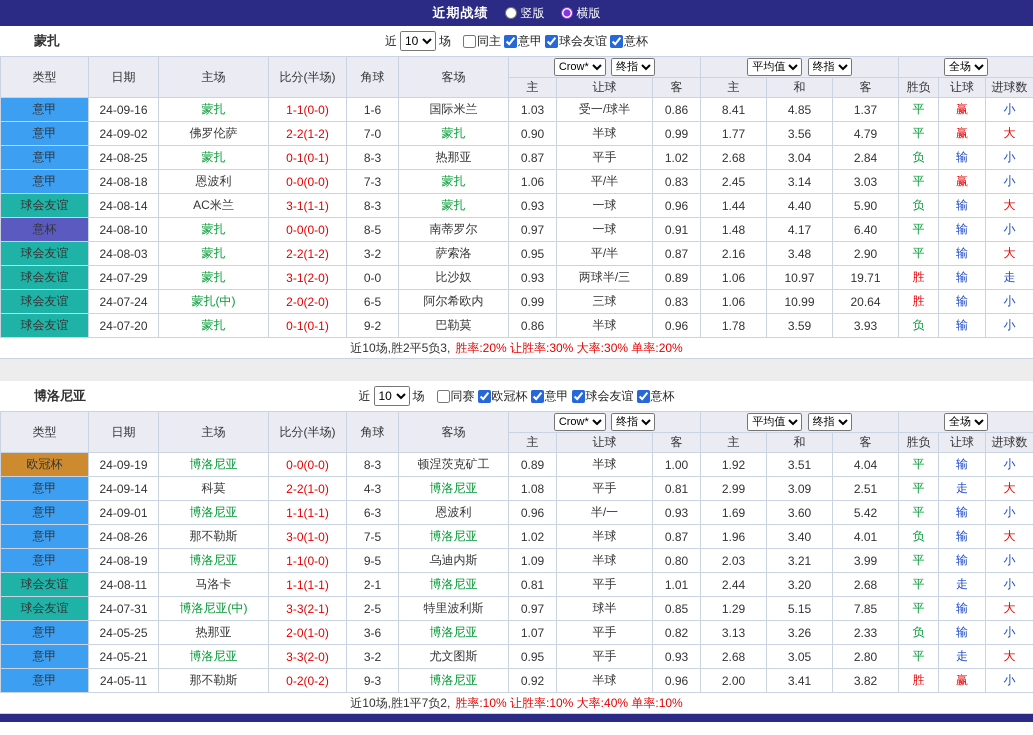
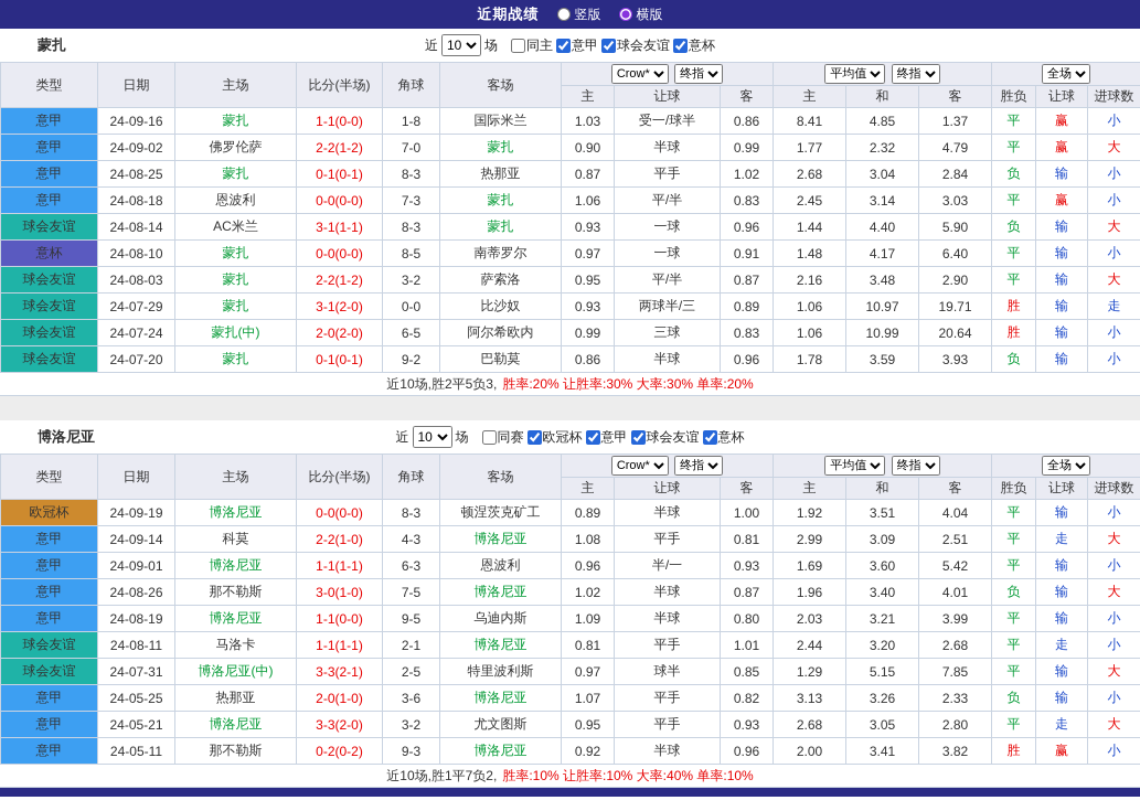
  近期战绩
  竖版
  横版
  蒙扎
  近
  10
  场
  同主
  意甲
  球会友谊
  意杯
  类型	日期	主场	比分(半场)	角球	客场	Crow* 终指	平均值 终指	全场
  主	让球	客	主	和	客	胜负	让球	进球数
- 意甲	24-09-16	蒙扎	1-1(0-0)	1-6	国际米兰	1.03	受一/球半	0.86	8.41	4.85	1.37	平	赢	小
+ 意甲	24-09-16	蒙扎	1-1(0-0)	1-8	国际米兰	1.03	受一/球半	0.86	8.41	4.85	1.37	平	赢	小
- 意甲	24-09-02	佛罗伦萨	2-2(1-2)	7-0	蒙扎	0.90	半球	0.99	1.77	3.56	4.79	平	赢	大
+ 意甲	24-09-02	佛罗伦萨	2-2(1-2)	7-0	蒙扎	0.90	半球	0.99	1.77	2.32	4.79	平	赢	大
  意甲	24-08-25	蒙扎	0-1(0-1)	8-3	热那亚	0.87	平手	1.02	2.68	3.04	2.84	负	输	小
  意甲	24-08-18	恩波利	0-0(0-0)	7-3	蒙扎	1.06	平/半	0.83	2.45	3.14	3.03	平	赢	小
  球会友谊	24-08-14	AC米兰	3-1(1-1)	8-3	蒙扎	0.93	一球	0.96	1.44	4.40	5.90	负	输	大
  意杯	24-08-10	蒙扎	0-0(0-0)	8-5	南蒂罗尔	0.97	一球	0.91	1.48	4.17	6.40	平	输	小
  球会友谊	24-08-03	蒙扎	2-2(1-2)	3-2	萨索洛	0.95	平/半	0.87	2.16	3.48	2.90	平	输	大
  球会友谊	24-07-29	蒙扎	3-1(2-0)	0-0	比沙奴	0.93	两球半/三	0.89	1.06	10.97	19.71	胜	输	走
  球会友谊	24-07-24	蒙扎(中)	2-0(2-0)	6-5	阿尔希欧内	0.99	三球	0.83	1.06	10.99	20.64	胜	输	小
  球会友谊	24-07-20	蒙扎	0-1(0-1)	9-2	巴勒莫	0.86	半球	0.96	1.78	3.59	3.93	负	输	小
  近10场,胜2平5负3,
  胜率:20% 让胜率:30% 大率:30% 单率:20%
  博洛尼亚
  近
  10
  场
  同赛
  欧冠杯
  意甲
  球会友谊
  意杯
  类型	日期	主场	比分(半场)	角球	客场	Crow* 终指	平均值 终指	全场
  主	让球	客	主	和	客	胜负	让球	进球数
  欧冠杯	24-09-19	博洛尼亚	0-0(0-0)	8-3	顿涅茨克矿工	0.89	半球	1.00	1.92	3.51	4.04	平	输	小
  意甲	24-09-14	科莫	2-2(1-0)	4-3	博洛尼亚	1.08	平手	0.81	2.99	3.09	2.51	平	走	大
  意甲	24-09-01	博洛尼亚	1-1(1-1)	6-3	恩波利	0.96	半/一	0.93	1.69	3.60	5.42	平	输	小
  意甲	24-08-26	那不勒斯	3-0(1-0)	7-5	博洛尼亚	1.02	半球	0.87	1.96	3.40	4.01	负	输	大
  意甲	24-08-19	博洛尼亚	1-1(0-0)	9-5	乌迪内斯	1.09	半球	0.80	2.03	3.21	3.99	平	输	小
  球会友谊	24-08-11	马洛卡	1-1(1-1)	2-1	博洛尼亚	0.81	平手	1.01	2.44	3.20	2.68	平	走	小
  球会友谊	24-07-31	博洛尼亚(中)	3-3(2-1)	2-5	特里波利斯	0.97	球半	0.85	1.29	5.15	7.85	平	输	大
  意甲	24-05-25	热那亚	2-0(1-0)	3-6	博洛尼亚	1.07	平手	0.82	3.13	3.26	2.33	负	输	小
  意甲	24-05-21	博洛尼亚	3-3(2-0)	3-2	尤文图斯	0.95	平手	0.93	2.68	3.05	2.80	平	走	大
  意甲	24-05-11	那不勒斯	0-2(0-2)	9-3	博洛尼亚	0.92	半球	0.96	2.00	3.41	3.82	胜	赢	小
  近10场,胜1平7负2,
  胜率:10% 让胜率:10% 大率:40% 单率:10%
